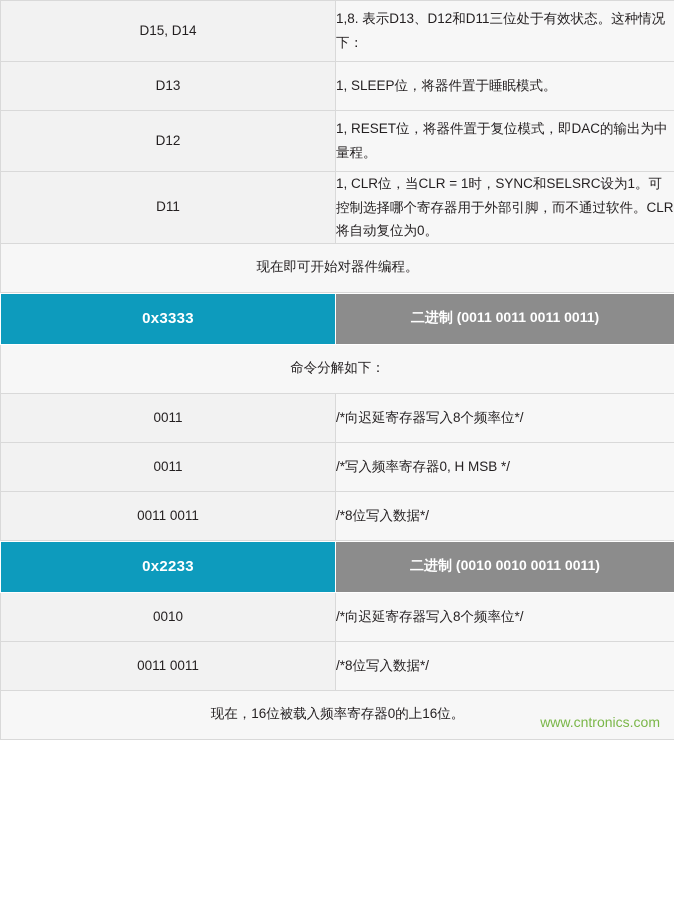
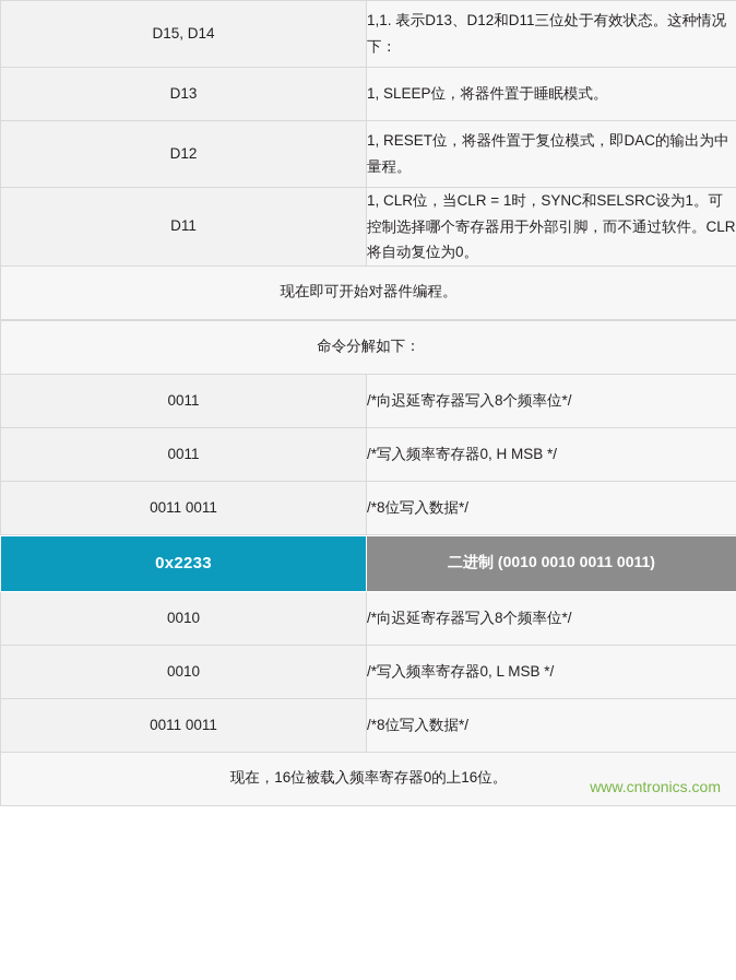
- D15, D14	1,8. 表示D13、D12和D11三位处于有效状态。这种情况下：
+ D15, D14	1,1. 表示D13、D12和D11三位处于有效状态。这种情况下：
  D13	1, SLEEP位，将器件置于睡眠模式。
  D12	1, RESET位，将器件置于复位模式，即DAC的输出为中量程。
  D11	1, CLR位，当CLR = 1时，SYNC和SELSRC设为1。可控制选择哪个寄存器用于外部引脚，而不通过软件。CLR将自动复位为0。
  现在即可开始对器件编程。
- 0x3333	二进制 (0011 0011 0011 0011)
  命令分解如下：
  0011	/*向迟延寄存器写入8个频率位*/
  0011	/*写入频率寄存器0, H MSB */
  0011 0011	/*8位写入数据*/
  0x2233	二进制 (0010 0010 0011 0011)
  0010	/*向迟延寄存器写入8个频率位*/
+ 0010	/*写入频率寄存器0, L MSB */
  0011 0011	/*8位写入数据*/
  现在，16位被载入频率寄存器0的上16位。
  www.cntronics.com
